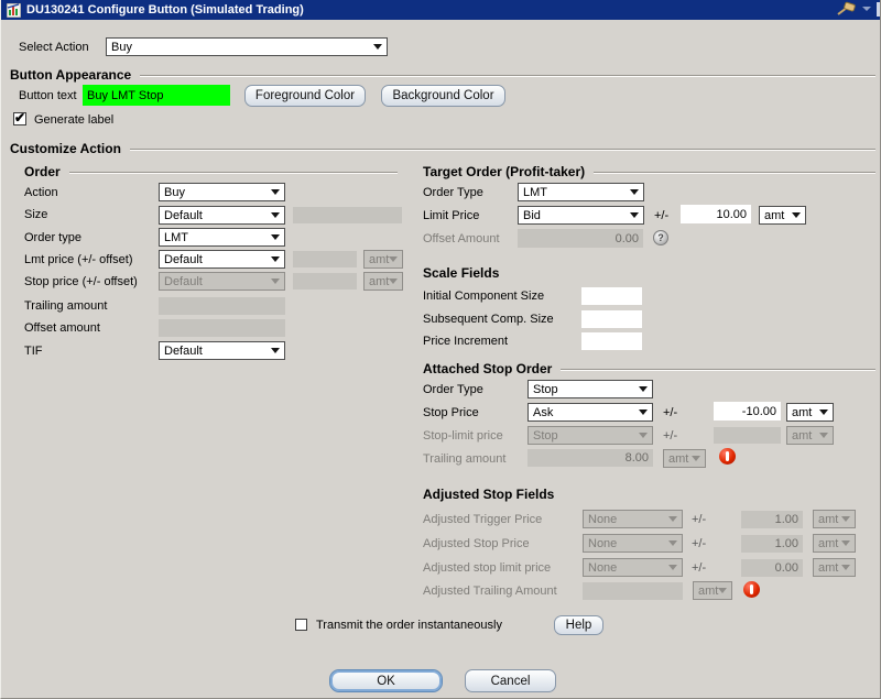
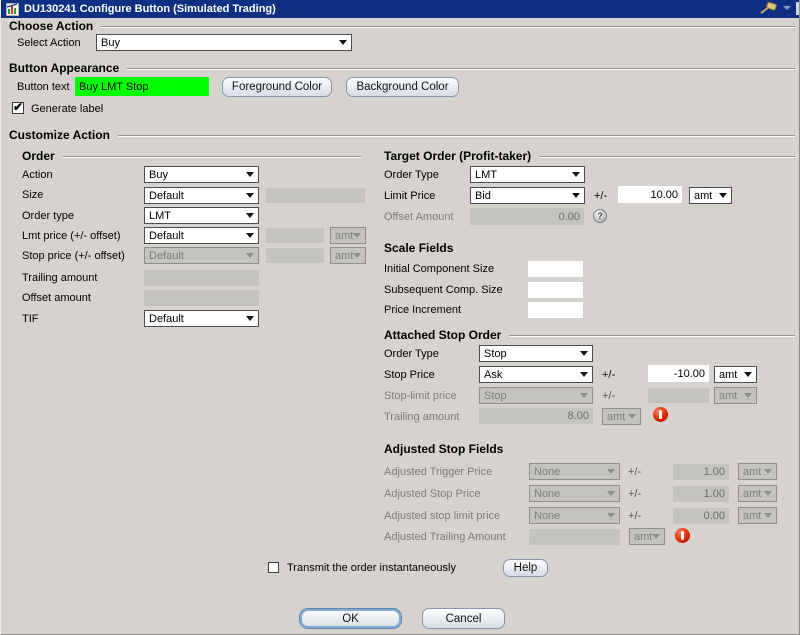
  DU130241 Configure Button (Simulated Trading)
+ Choose Action
  Select Action
  Buy
  Button Appearance
  Button text
  Buy LMT Stop
  Foreground Color
  Background Color
  Generate label
  Customize Action
  Order
  Action
  Buy
  Size
  Default
  Order type
  LMT
  Lmt price (+/- offset)
  Default
  amt
  Stop price (+/- offset)
  Default
  amt
  Trailing amount
  Offset amount
  TIF
  Default
  Target Order (Profit-taker)
  Order Type
  LMT
  Limit Price
  Bid
  +/-
  10.00
  amt
  Offset Amount
  0.00
  ?
  Scale Fields
  Initial Component Size
  Subsequent Comp. Size
  Price Increment
  Attached Stop Order
  Order Type
  Stop
  Stop Price
  Ask
  +/-
  -10.00
  amt
  Stop-limit price
  Stop
  +/-
  amt
  Trailing amount
  8.00
  amt
  Adjusted Stop Fields
  Adjusted Trigger Price
  None
  +/-
  1.00
  amt
  Adjusted Stop Price
  None
  +/-
  1.00
  amt
  Adjusted stop limit price
  None
  +/-
  0.00
  amt
  Adjusted Trailing Amount
  amt
  Transmit the order instantaneously
  Help
  OK
  Cancel
